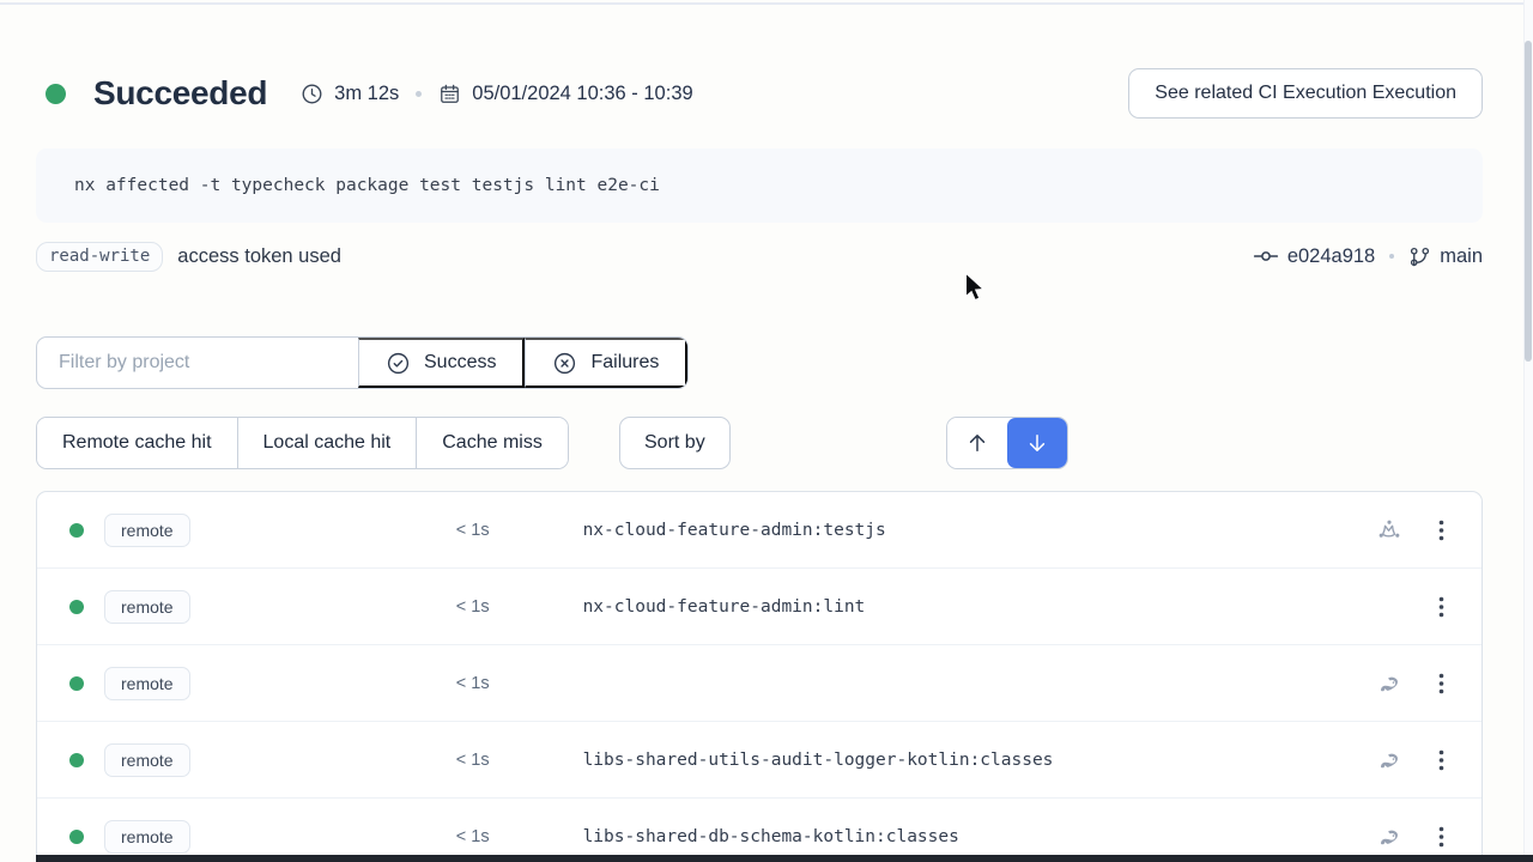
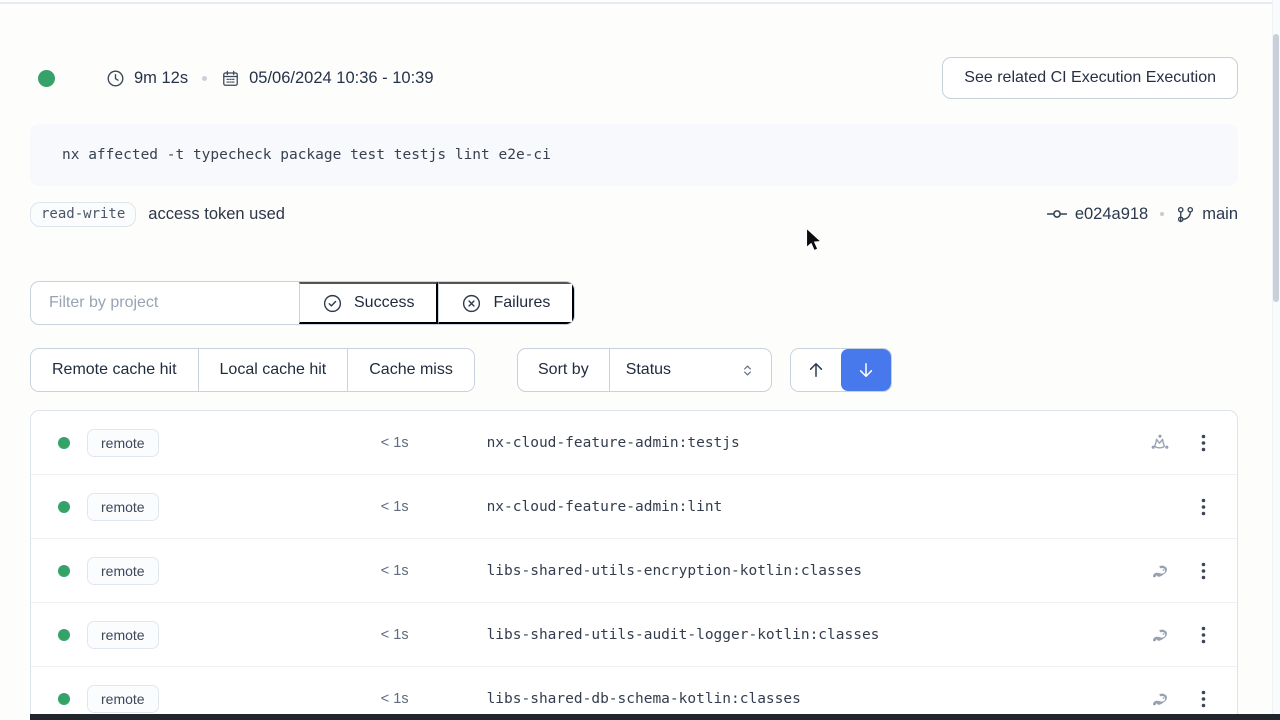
- Succeeded
- 3m 12s
+ 9m 12s
- 05/01/2024 10:36 - 10:39
+ 05/06/2024 10:36 - 10:39
  See related CI Execution Execution
  nx affected -t typecheck package test testjs lint e2e-ci
  read-write
  access token used
  e024a918
  main
  Filter by project
  Success
  Failures
  Remote cache hit
  Local cache hit
  Cache miss
  Sort by
+ Status
  remote
  < 1s
  nx-cloud-feature-admin:testjs
  remote
  < 1s
  nx-cloud-feature-admin:lint
  remote
  < 1s
+ libs-shared-utils-encryption-kotlin:classes
  remote
  < 1s
  libs-shared-utils-audit-logger-kotlin:classes
  remote
  < 1s
  libs-shared-db-schema-kotlin:classes
